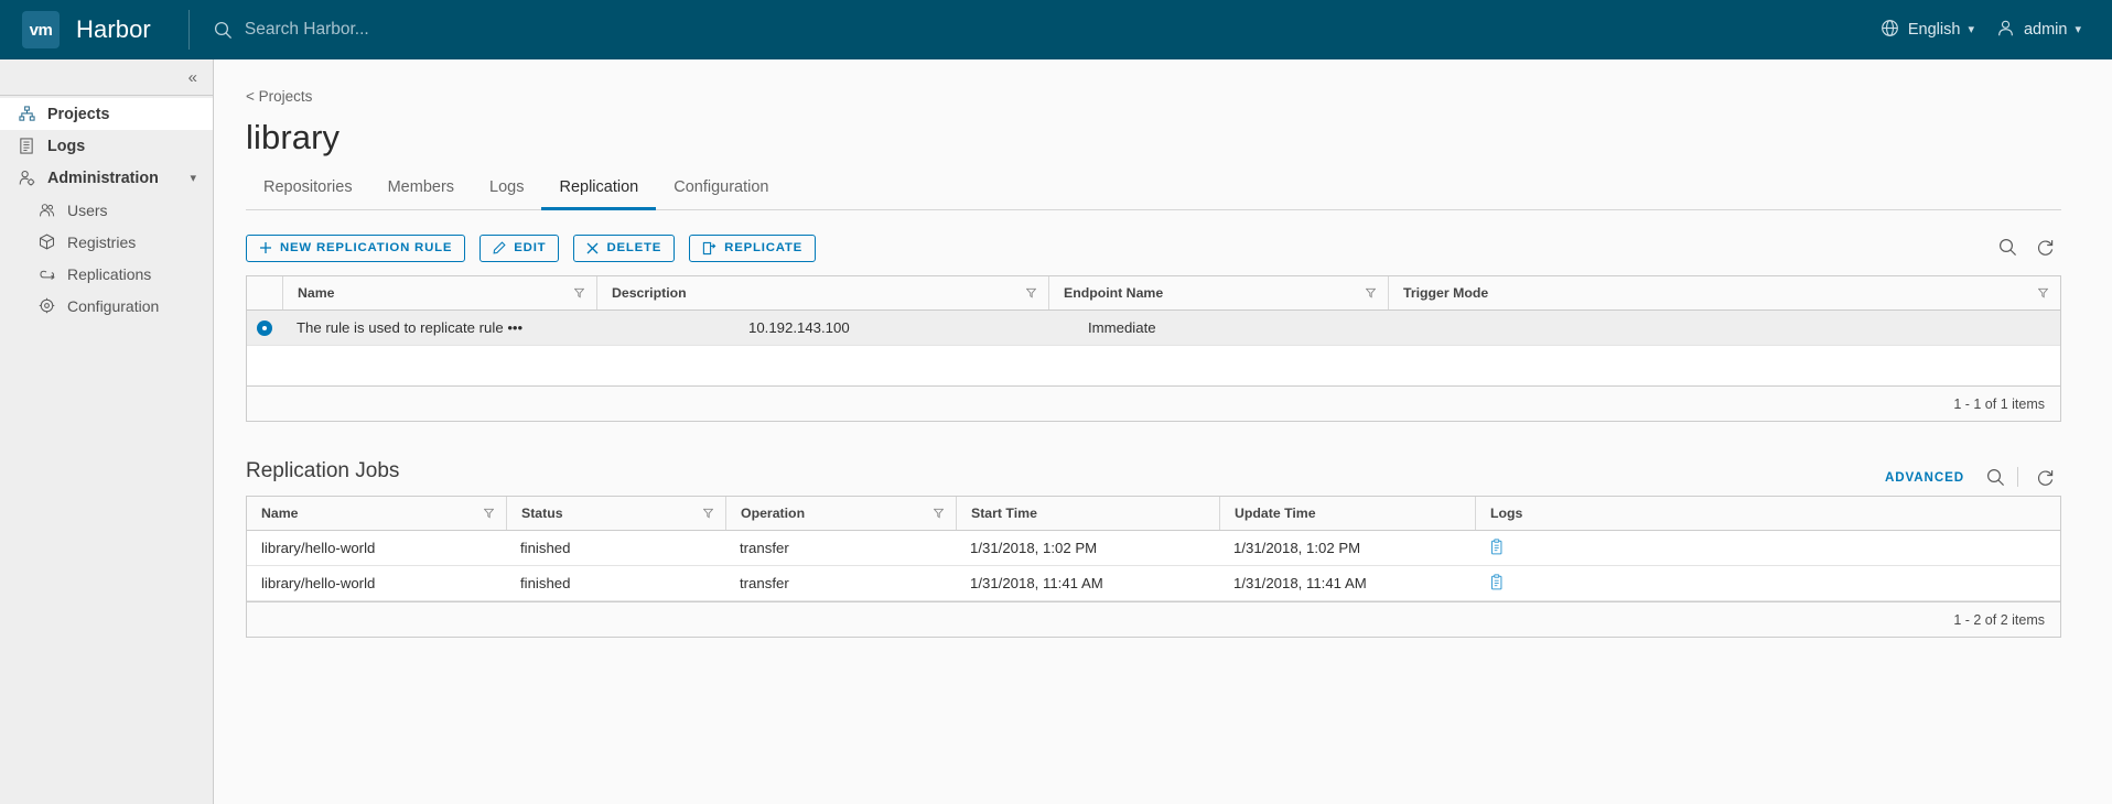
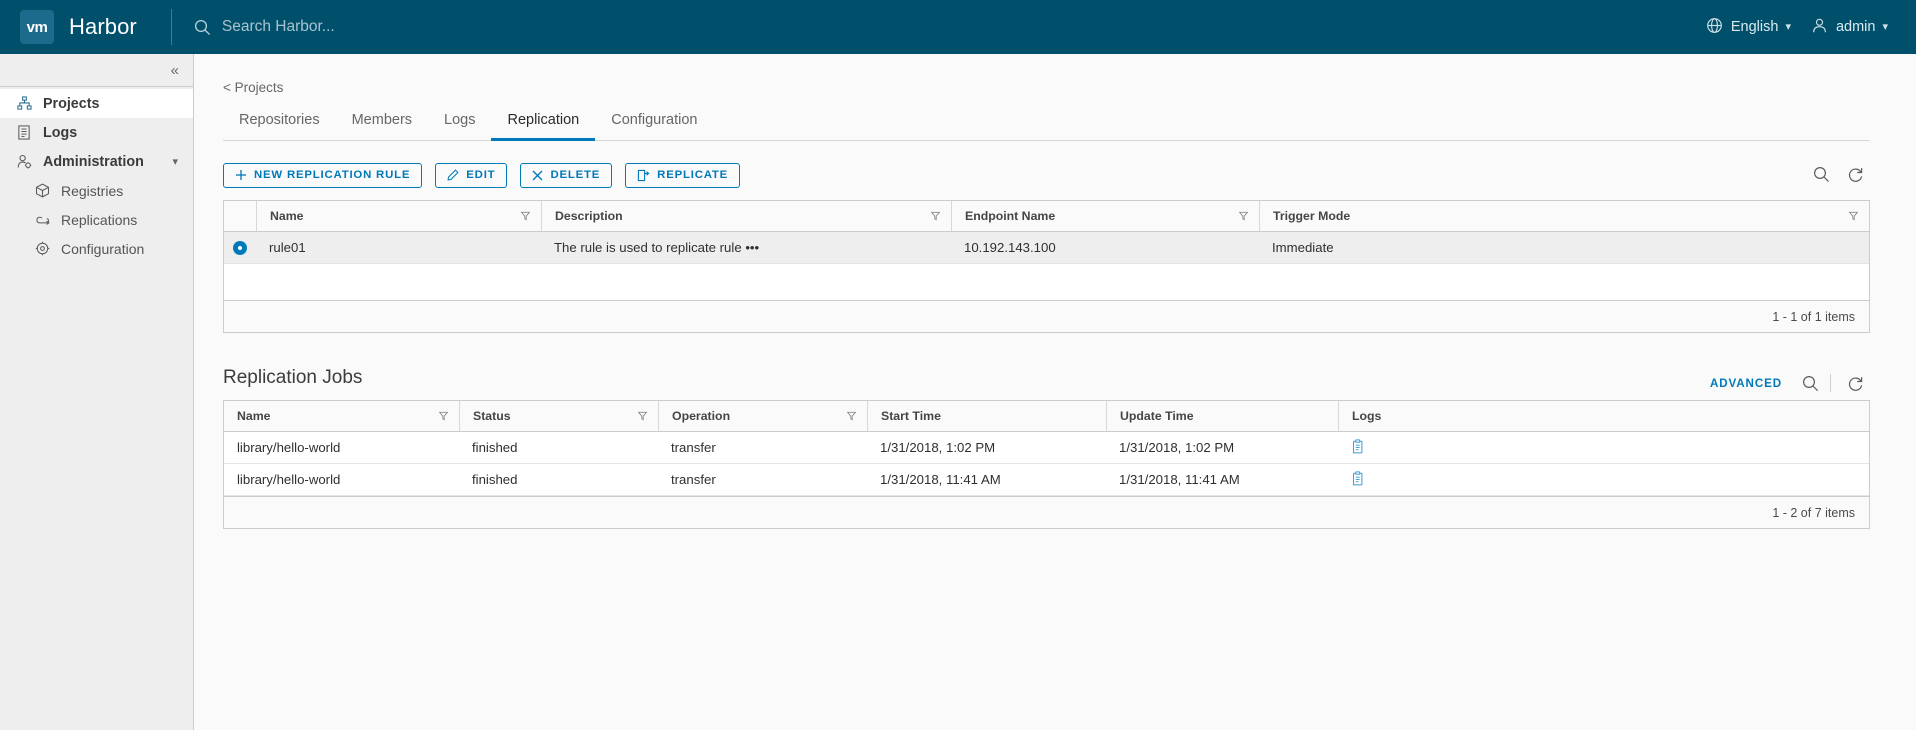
  vm
  Harbor
  Search Harbor...
  English
  ▾
  admin
  ▾
  «
  Projects
  Logs
  Administration
  ▾
- Users
  Registries
  Replications
  Configuration
  < Projects
- library
  Repositories
  Members
  Logs
  Replication
  Configuration
  NEW REPLICATION RULE
  EDIT
  DELETE
  REPLICATE
  Name
  Description
  Endpoint Name
  Trigger Mode
+ rule01
  The rule is used to replicate rule •••
  10.192.143.100
  Immediate
  1 - 1 of 1 items
  Replication Jobs
  ADVANCED
  Name
  Status
  Operation
  Start Time
  Update Time
  Logs
  library/hello-world
  finished
  transfer
  1/31/2018, 1:02 PM
  1/31/2018, 1:02 PM
  library/hello-world
  finished
  transfer
  1/31/2018, 11:41 AM
  1/31/2018, 11:41 AM
- 1 - 2 of 2 items
+ 1 - 2 of 7 items
